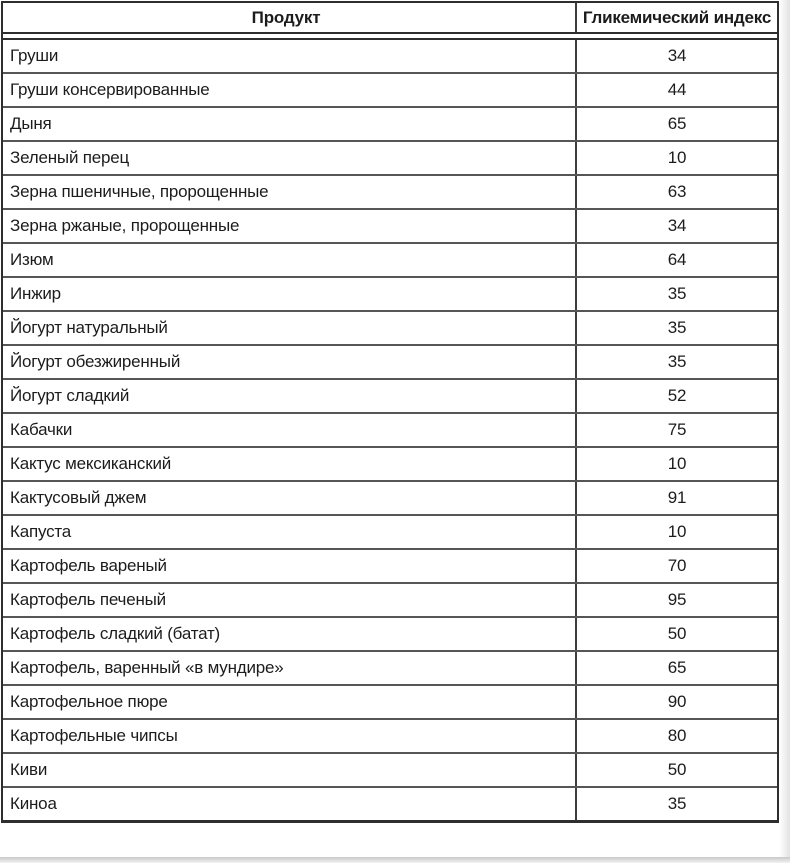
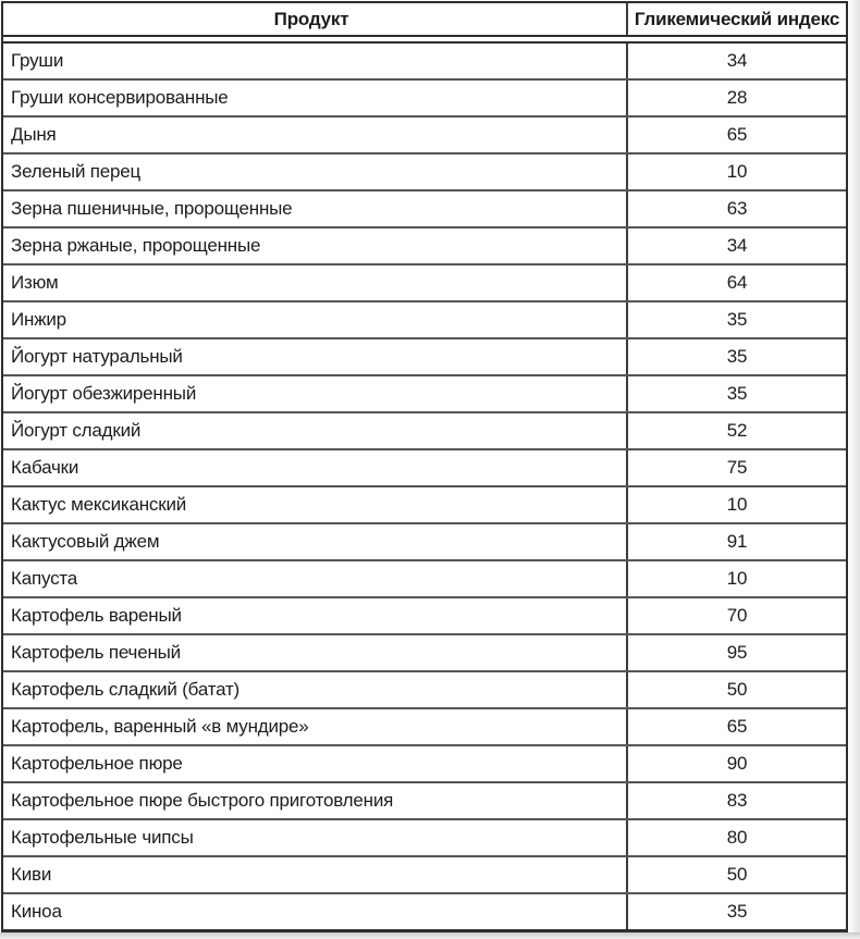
  Продукт
  Гликемический индекс
  Груши
  34
  Груши консервированные
- 44
+ 28
  Дыня
  65
  Зеленый перец
  10
  Зерна пшеничные, пророщенные
  63
  Зерна ржаные, пророщенные
  34
  Изюм
  64
  Инжир
  35
  Йогурт натуральный
  35
  Йогурт обезжиренный
  35
  Йогурт сладкий
  52
  Кабачки
  75
  Кактус мексиканский
  10
  Кактусовый джем
  91
  Капуста
  10
  Картофель вареный
  70
  Картофель печеный
  95
  Картофель сладкий (батат)
  50
  Картофель, варенный «в мундире»
  65
  Картофельное пюре
  90
+ Картофельное пюре быстрого приготовления
+ 83
  Картофельные чипсы
  80
  Киви
  50
  Киноа
  35
